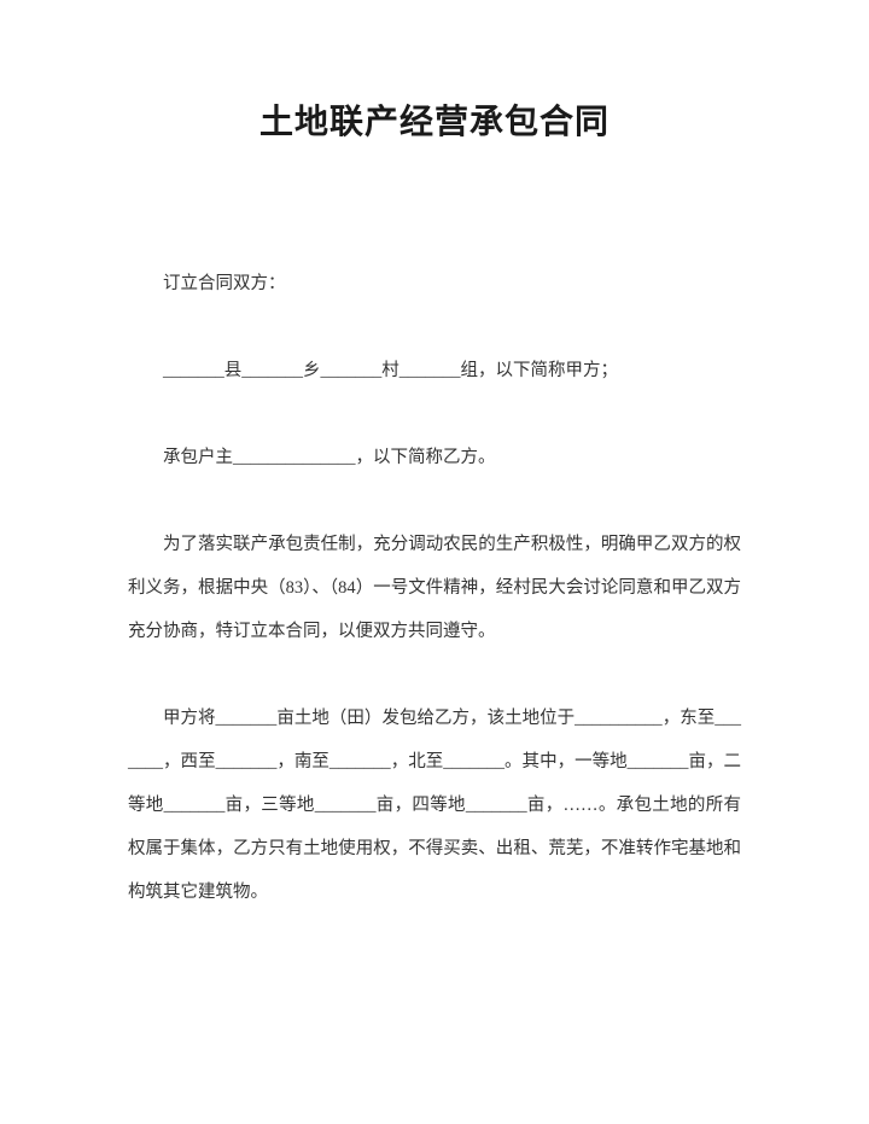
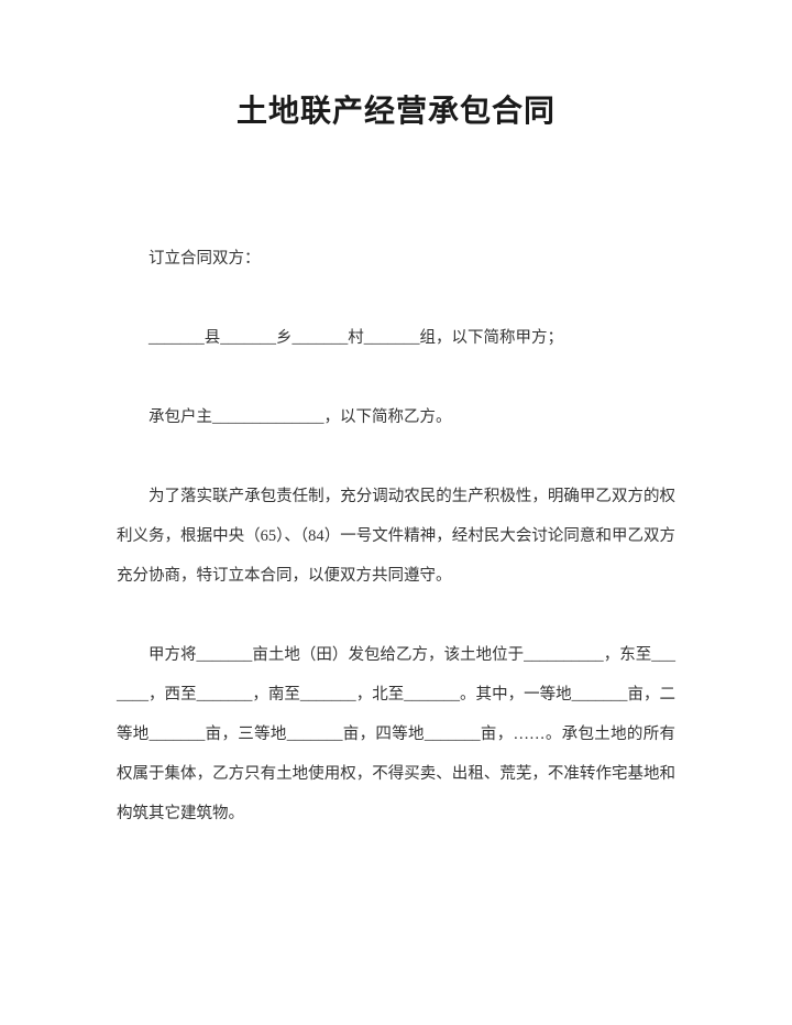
  土地联产经营承包合同
  订立合同双方：
  _______县_______乡_______村_______组，以下简称甲方；
  承包户主______________，以下简称乙方。
- 为了落实联产承包责任制，充分调动农民的生产积极性，明确甲乙双方的权利义务，根据中央（83）、（84）一号文件精神，经村民大会讨论同意和甲乙双方充分协商，特订立本合同，以便双方共同遵守。
+ 为了落实联产承包责任制，充分调动农民的生产积极性，明确甲乙双方的权利义务，根据中央（65）、（84）一号文件精神，经村民大会讨论同意和甲乙双方充分协商，特订立本合同，以便双方共同遵守。
  甲方将_______亩土地（田）发包给乙方，该土地位于__________，东至_______，西至_______，南至_______，北至_______。其中，一等地_______亩，二等地_______亩，三等地_______亩，四等地_______亩，……。承包土地的所有权属于集体，乙方只有土地使用权，不得买卖、出租、荒芜，不准转作宅基地和构筑其它建筑物。
